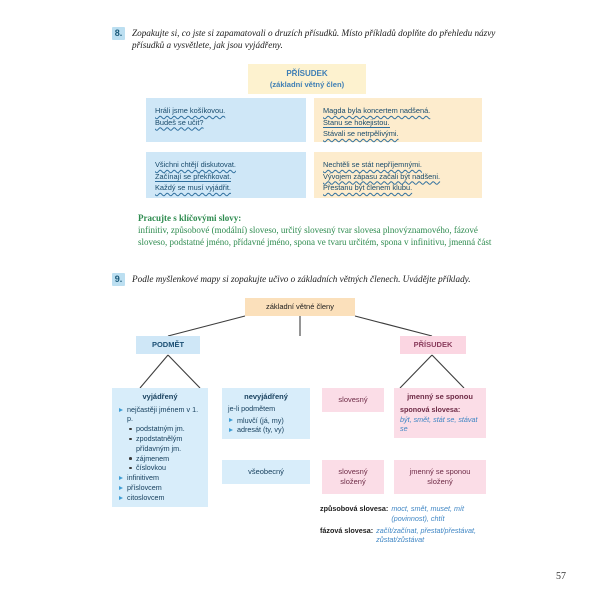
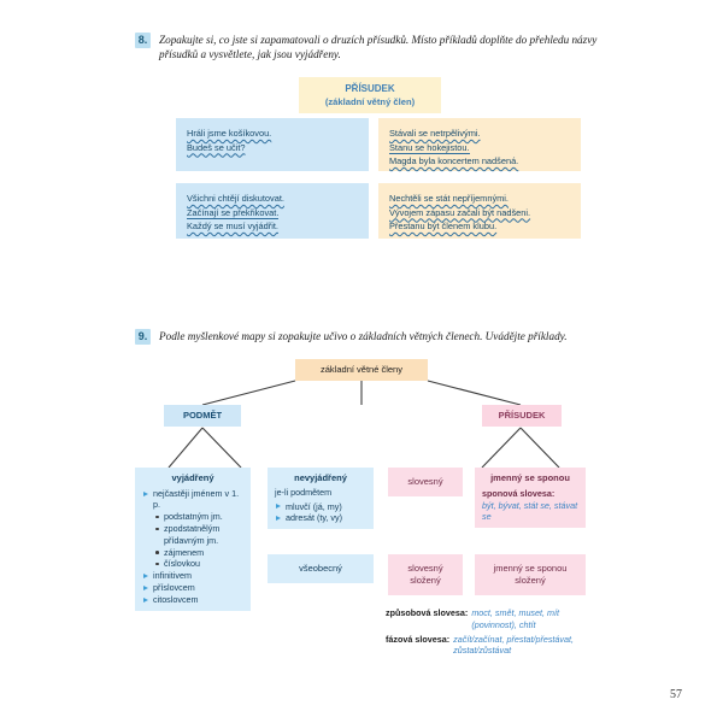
  8.
  Zopakujte si, co jste si zapamatovali o druzích přísudků. Místo příkladů doplňte do přehledu názvy přísudků a vysvětlete, jak jsou vyjádřeny.
  PŘÍSUDEK
  (základní větný člen)
  Hráli jsme košíkovou.
  Budeš se učit?
- Magda byla koncertem nadšená.
+ Stávali se netrpělivými.
  Stanu se hokejistou.
- Stávali se netrpělivými.
+ Magda byla koncertem nadšená.
  Všichni chtějí diskutovat.
  Začínají se překřikovat.
  Každý se musí vyjádřit.
  Nechtěli se stát nepříjemnými.
  Vývojem zápasu začali být nadšeni.
  Přestanu být členem klubu.
- Pracujte s klíčovými slovy:
- infinitiv, způsobové (modální) sloveso, určitý slovesný tvar slovesa plnovýznamového, fázové sloveso, podstatné jméno, přídavné jméno, spona ve tvaru určitém, spona v infinitivu, jmenná část
  9.
  Podle myšlenkové mapy si zopakujte učivo o základních větných členech. Uvádějte příklady.
  základní větné členy
  PODMĚT
  PŘÍSUDEK
  vyjádřený
  nejčastěji jménem v 1. p.
  podstatným jm.
  zpodstatnělým přídavným jm.
  zájmenem
  číslovkou
  infinitivem
  příslovcem
  citoslovcem
  nevyjádřený
  je-li podmětem
  mluvčí (já, my)
  adresát (ty, vy)
  všeobecný
  slovesný
  jmenný se sponou
  sponová slovesa:
- být, smět, stát se, stávat se
+ být, bývat, stát se, stávat se
  slovesný složený
  jmenný se sponou složený
  způsobová slovesa:
  moct, smět, muset, mít (povinnost), chtít
  fázová slovesa:
  začít/začínat, přestat/přestávat, zůstat/zůstávat
  57
